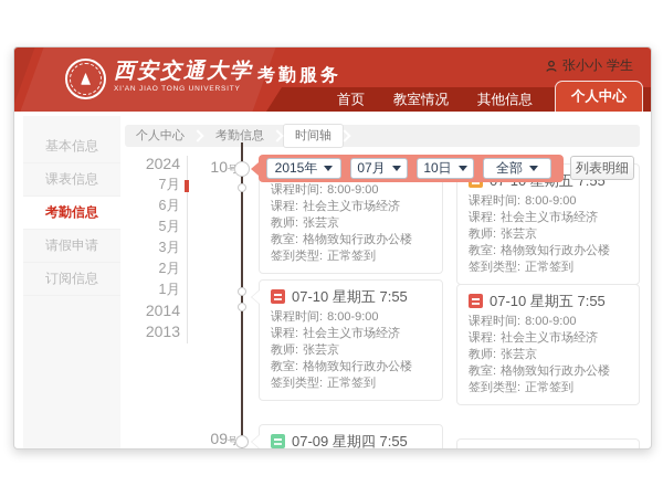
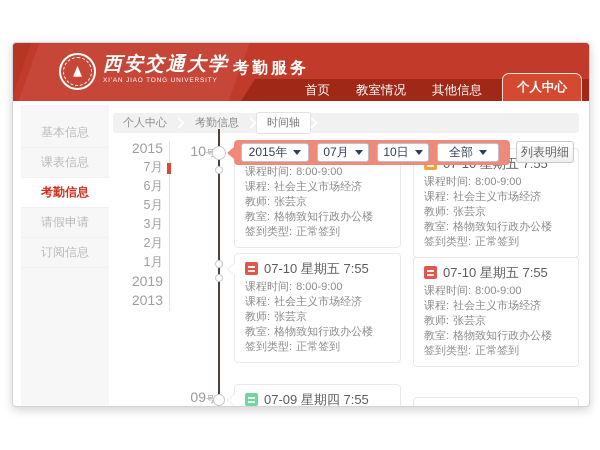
  西安交通大学
  考勤服务
- 张小小
- 学生
  首页
  教室情况
  其他信息
  个人中心
  基本信息
  课表信息
  考勤信息
  请假申请
  订阅信息
  个人中心
  考勤信息
  时间轴
- 2024
+ 2015
  7月
  6月
  5月
  3月
  2月
  1月
- 2014
+ 2019
  2013
  10号
  09号
  课程时间: 8:00-9:00
  课程: 社会主义市场经济
  教师: 张芸京
  教室: 格物致知行政办公楼
  签到类型: 正常签到
  课程时间: 8:00-9:00
  课程: 社会主义市场经济
  教师: 张芸京
  教室: 格物致知行政办公楼
  签到类型: 正常签到
  07-10 星期五 7:55
  课程时间: 8:00-9:00
  课程: 社会主义市场经济
  教师: 张芸京
  教室: 格物致知行政办公楼
  签到类型: 正常签到
  07-10 星期五 7:55
  课程时间: 8:00-9:00
  课程: 社会主义市场经济
  教师: 张芸京
  教室: 格物致知行政办公楼
  签到类型: 正常签到
  07-09 星期四 7:55
  2015年
  07月
  10日
  全部
  列表明细
